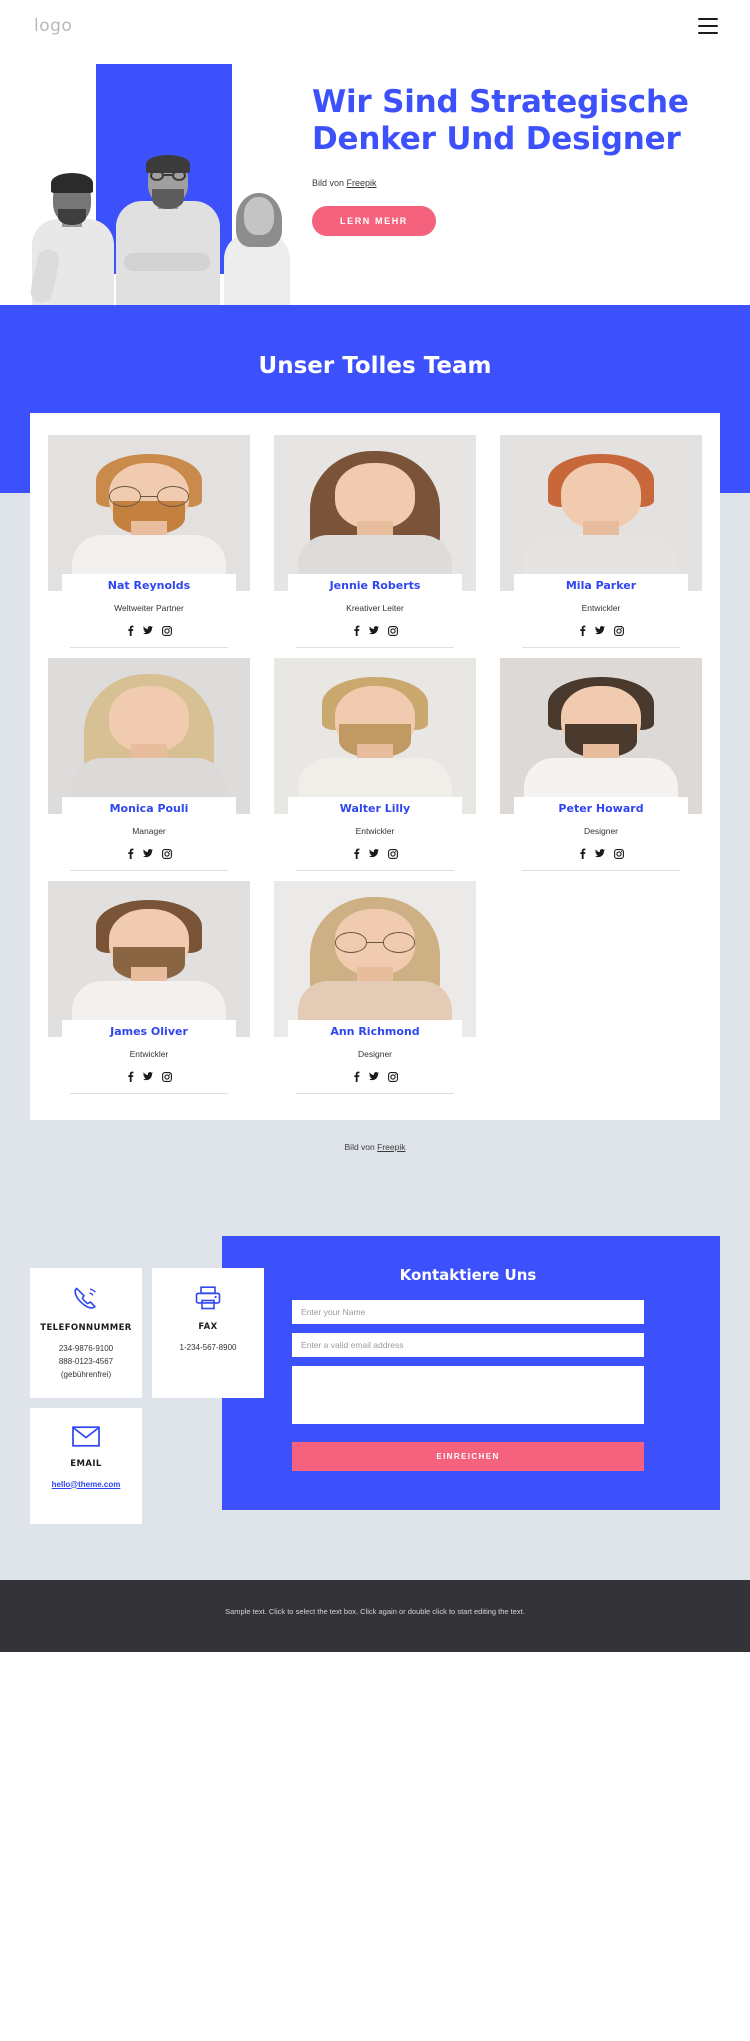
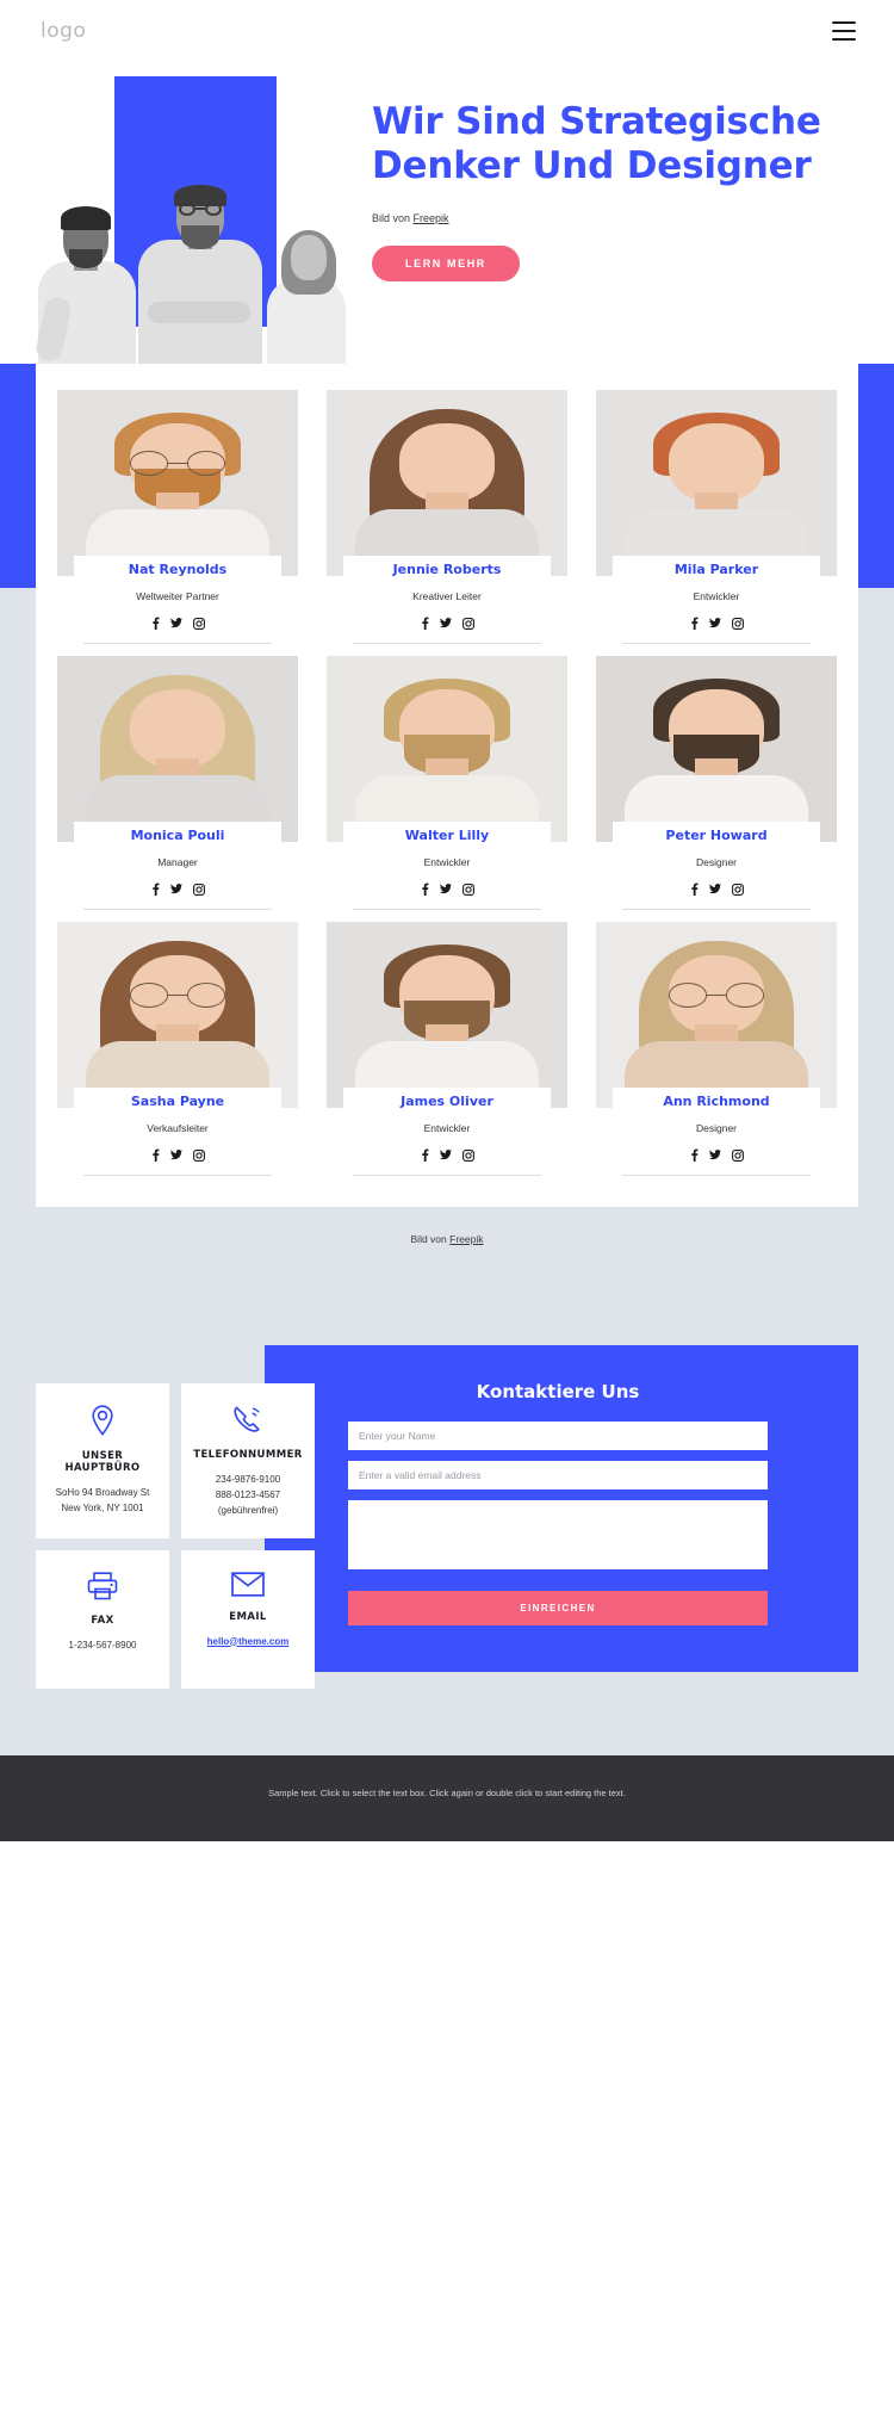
  logo
  Wir Sind Strategische Denker Und Designer
  Bild von Freepik
  LERN MEHR
- Unser Tolles Team
  Nat Reynolds
  Weltweiter Partner
  Jennie Roberts
  Kreativer Leiter
  Mila Parker
  Entwickler
  Monica Pouli
  Manager
  Walter Lilly
  Entwickler
  Peter Howard
  Designer
+ Sasha Payne
+ Verkaufsleiter
  James Oliver
  Entwickler
  Ann Richmond
  Designer
  Bild von Freepik
+ UNSER HAUPTBÜRO
+ SoHo 94 Broadway St
+ New York, NY 1001
  TELEFONNUMMER
  234-9876-9100
  888-0123-4567
  (gebührenfrei)
  FAX
  1-234-567-8900
  EMAIL
  hello@theme.com
  Kontaktiere Uns
  Enter your Name Enter a valid email address EINREICHEN
  Sample text. Click to select the text box. Click again or double click to start editing the text.
